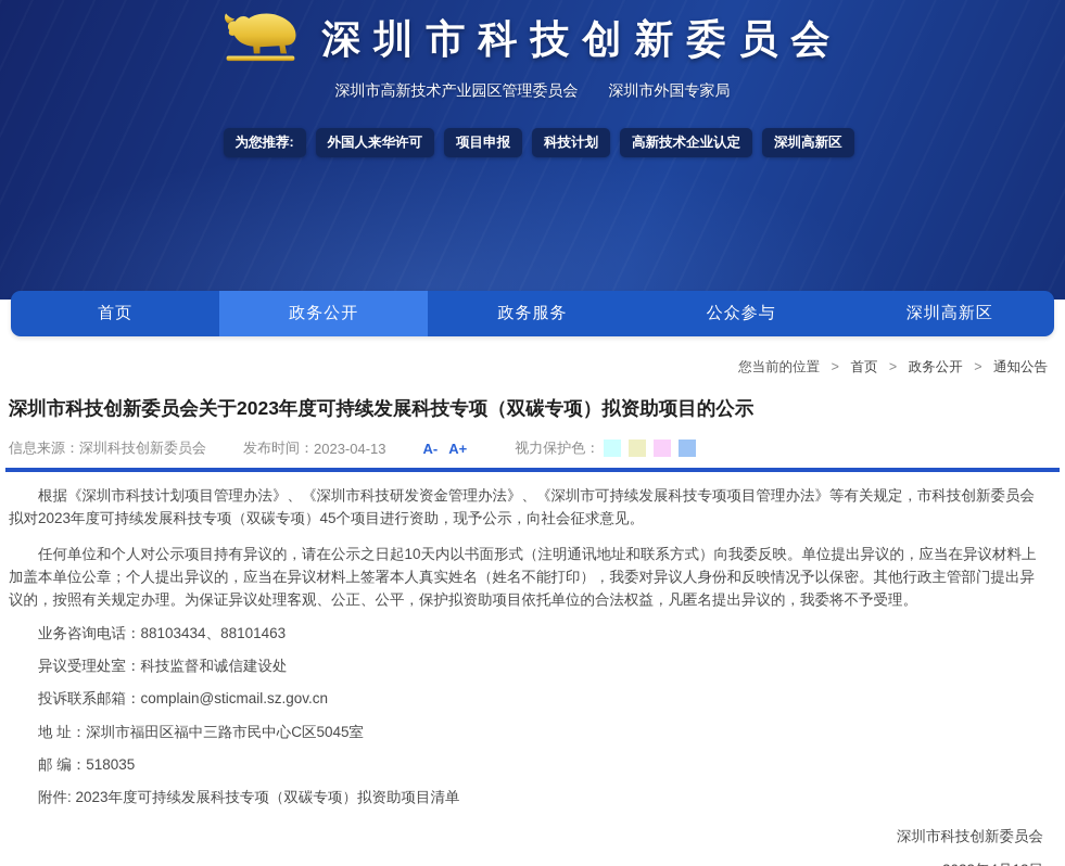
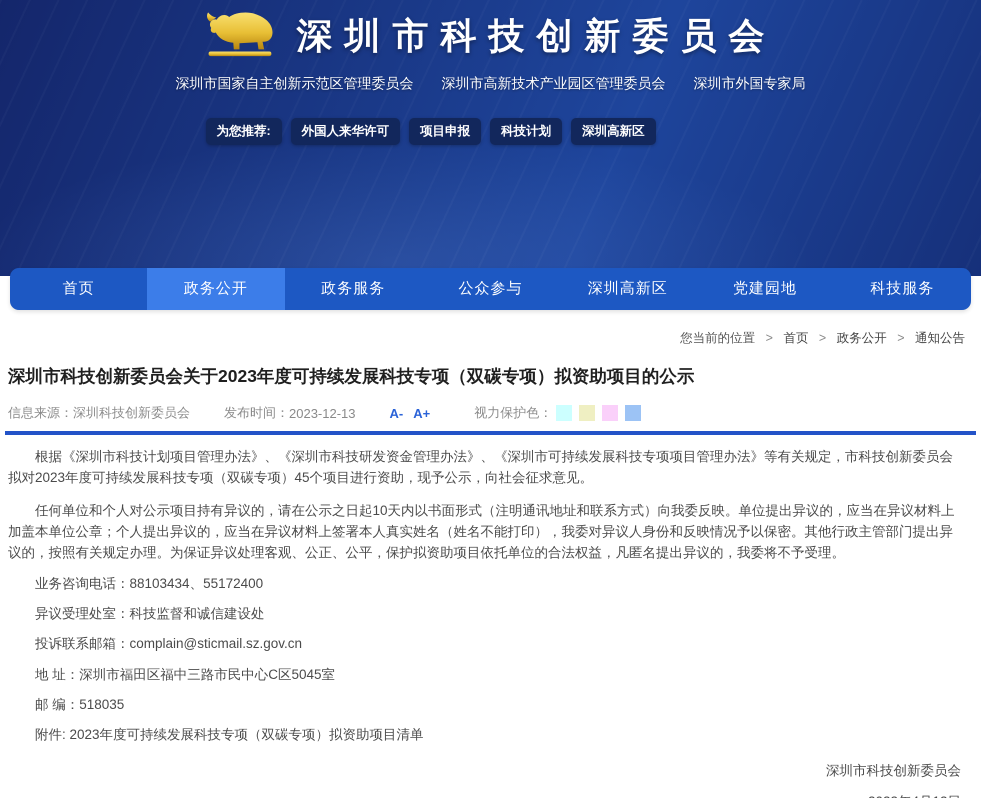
  深圳市科技创新委员会
+ 深圳市国家自主创新示范区管理委员会
  深圳市高新技术产业园区管理委员会
  深圳市外国专家局
  为您推荐:
  外国人来华许可
  项目申报
  科技计划
- 高新技术企业认定
  深圳高新区
  首页
  政务公开
  政务服务
  公众参与
  深圳高新区
+ 党建园地
+ 科技服务
  您当前的位置 > 首页 > 政务公开 > 通知公告
  深圳市科技创新委员会关于2023年度可持续发展科技专项（双碳专项）拟资助项目的公示
  信息来源：
  深圳科技创新委员会
  发布时间：
- 2023-04-13
+ 2023-12-13
  A-
  A+
  视力保护色：
  根据《深圳市科技计划项目管理办法》、《深圳市科技研发资金管理办法》、《深圳市可持续发展科技专项项目管理办法》等有关规定，市科技创新委员会拟对2023年度可持续发展科技专项（双碳专项）45个项目进行资助，现予公示，向社会征求意见。
  任何单位和个人对公示项目持有异议的，请在公示之日起10天内以书面形式（注明通讯地址和联系方式）向我委反映。单位提出异议的，应当在异议材料上加盖本单位公章；个人提出异议的，应当在异议材料上签署本人真实姓名（姓名不能打印），我委对异议人身份和反映情况予以保密。其他行政主管部门提出异议的，按照有关规定办理。为保证异议处理客观、公正、公平，保护拟资助项目依托单位的合法权益，凡匿名提出异议的，我委将不予受理。
- 业务咨询电话：88103434、88101463
+ 业务咨询电话：88103434、55172400
  异议受理处室：科技监督和诚信建设处
  投诉联系邮箱：complain@sticmail.sz.gov.cn
  地 址：深圳市福田区福中三路市民中心C区5045室
  邮 编：518035
  附件: 2023年度可持续发展科技专项（双碳专项）拟资助项目清单
  深圳市科技创新委员会
